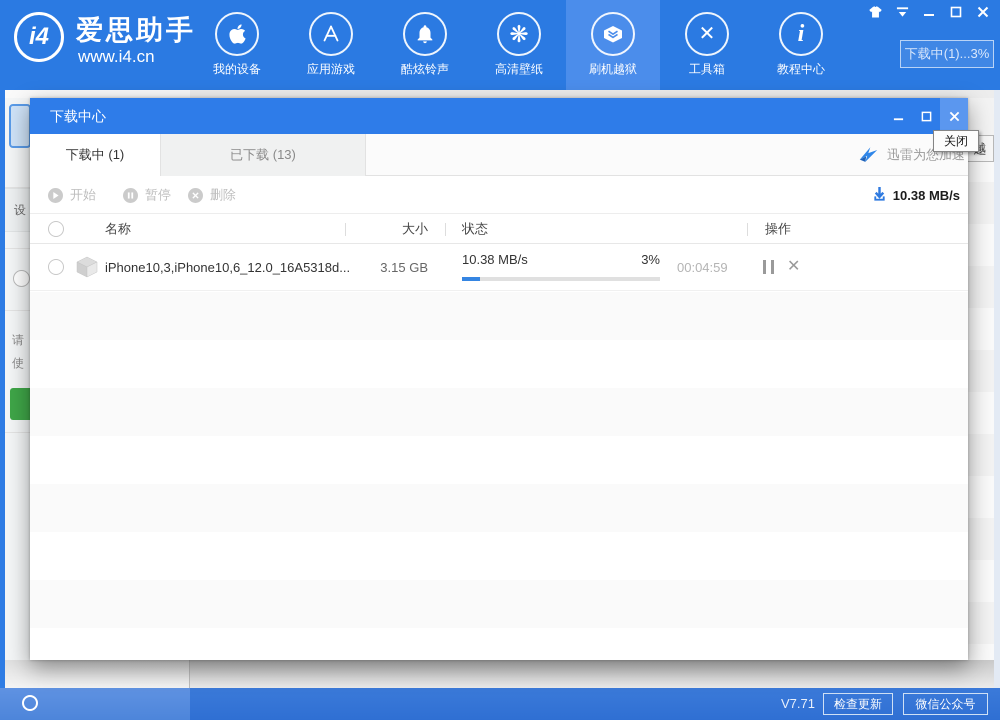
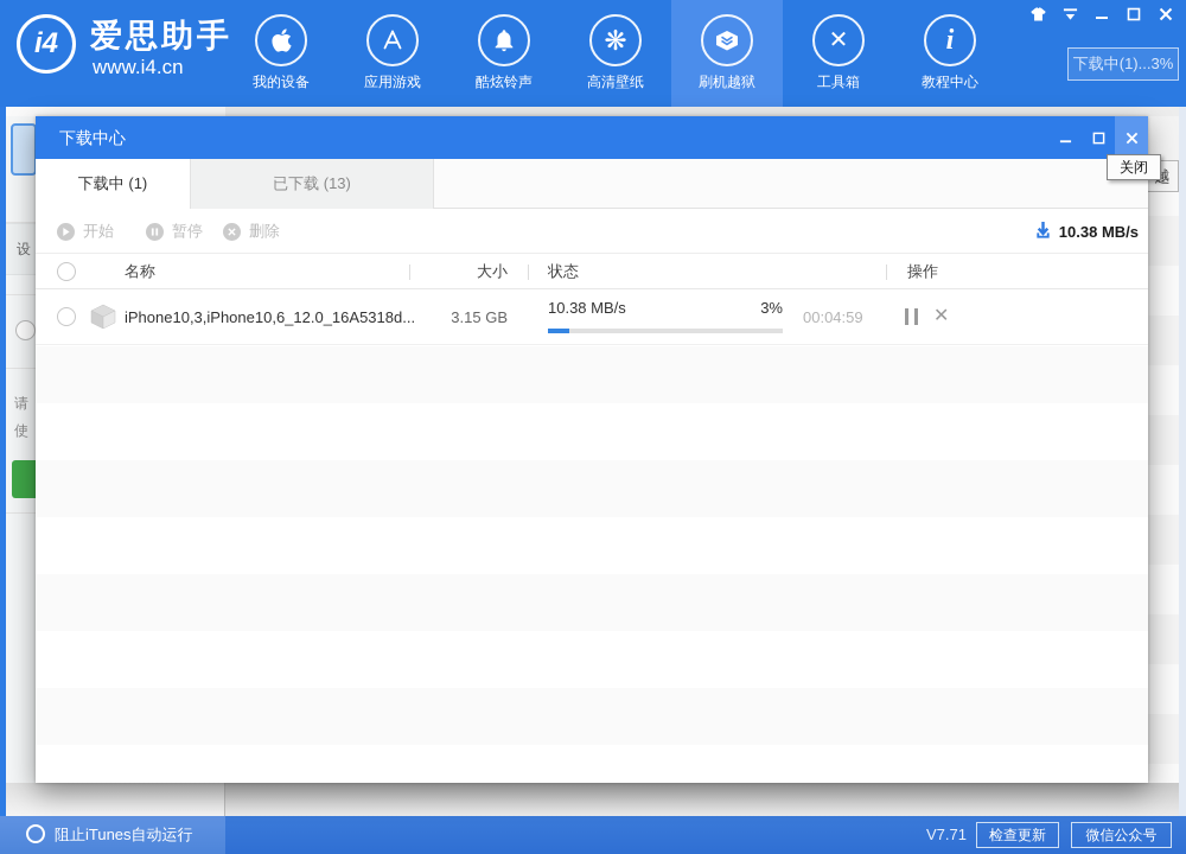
  i4
  爱思助手
  www.i4.cn
  我的设备
  应用游戏
  酷炫铃声
  ❋
  高清壁纸
  刷机越狱
  ✕
  工具箱
  i
  教程中心
  下载中(1)...3%
  设
  请
  使
  越
+ 阻止iTunes自动运行
  V7.71
  检查更新
  微信公众号
  下载中心
  下载中 (1)
  已下载 (13)
- 迅雷为您加速
  开始
  暂停
  删除
  10.38 MB/s
  名称
  大小
  状态
  操作
  iPhone10,3,iPhone10,6_12.0_16A5318d...
  3.15 GB
  10.38 MB/s
  3%
  00:04:59
  ✕
  关闭
